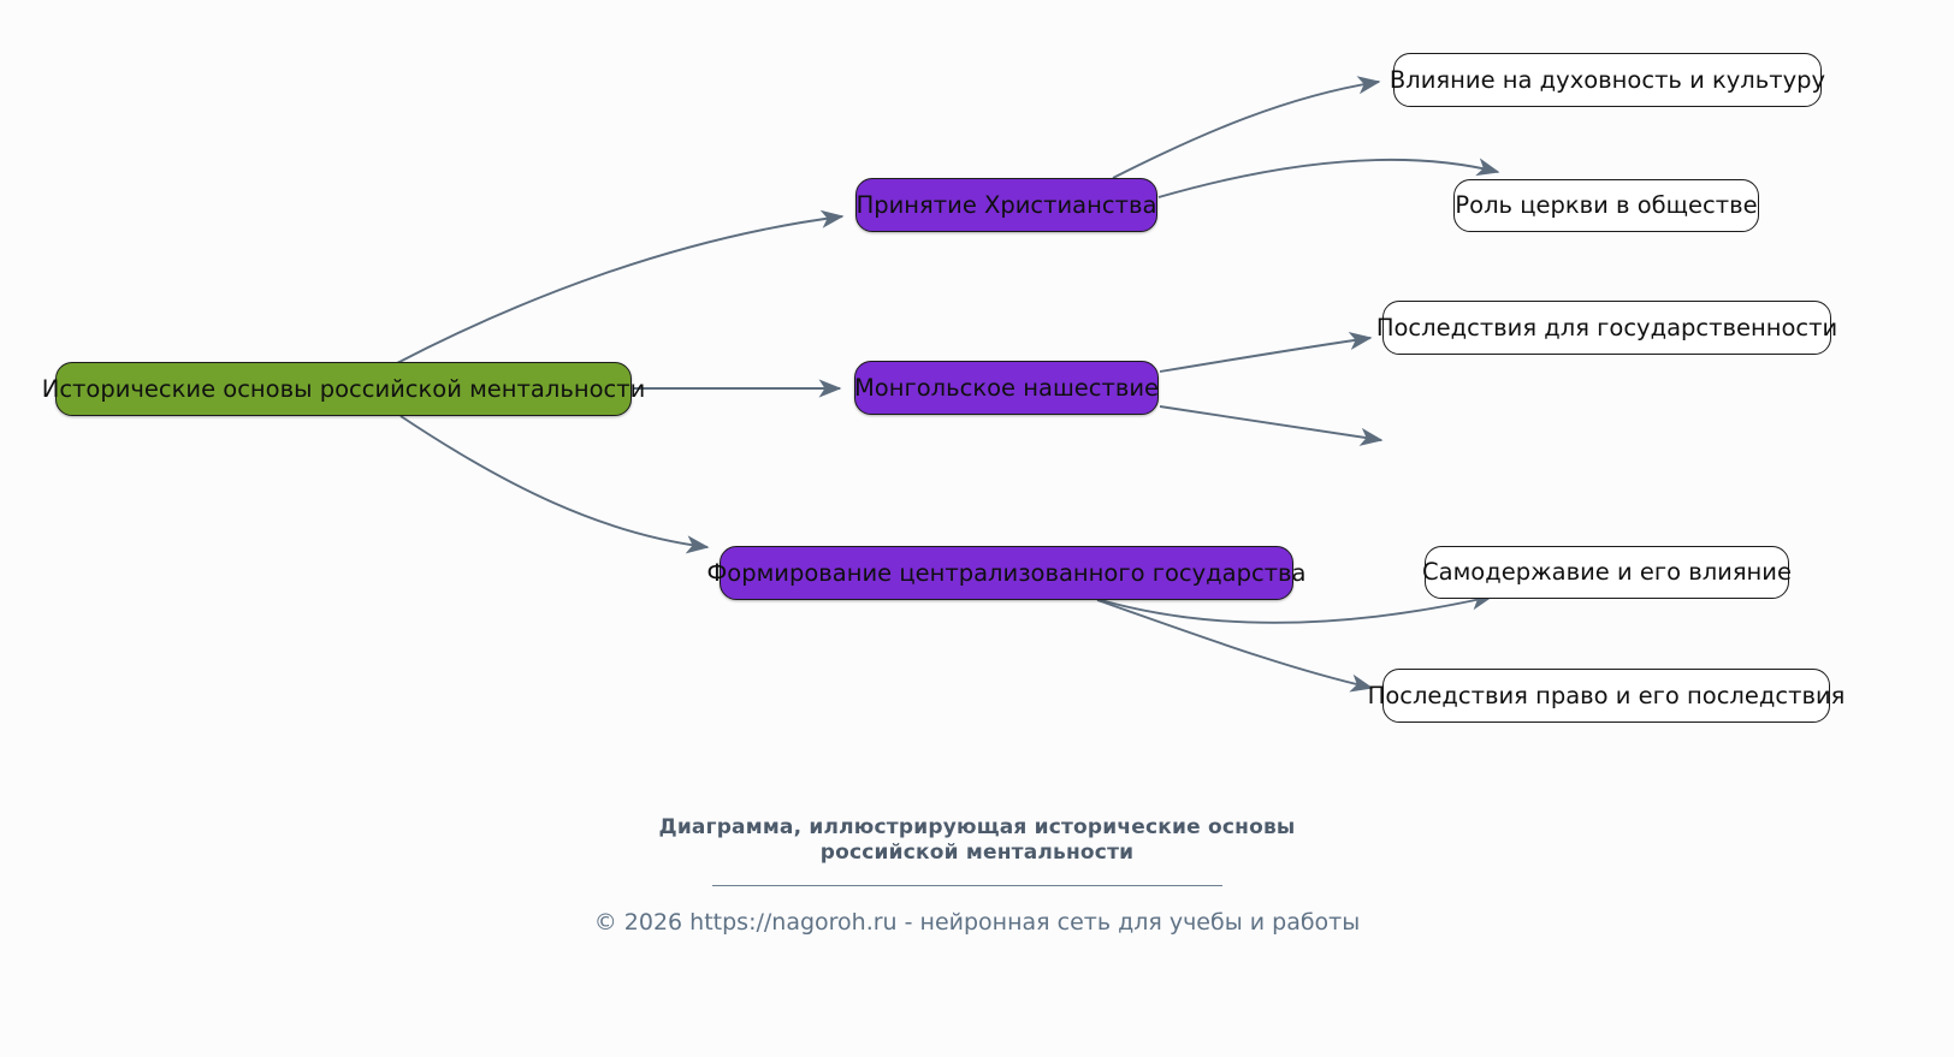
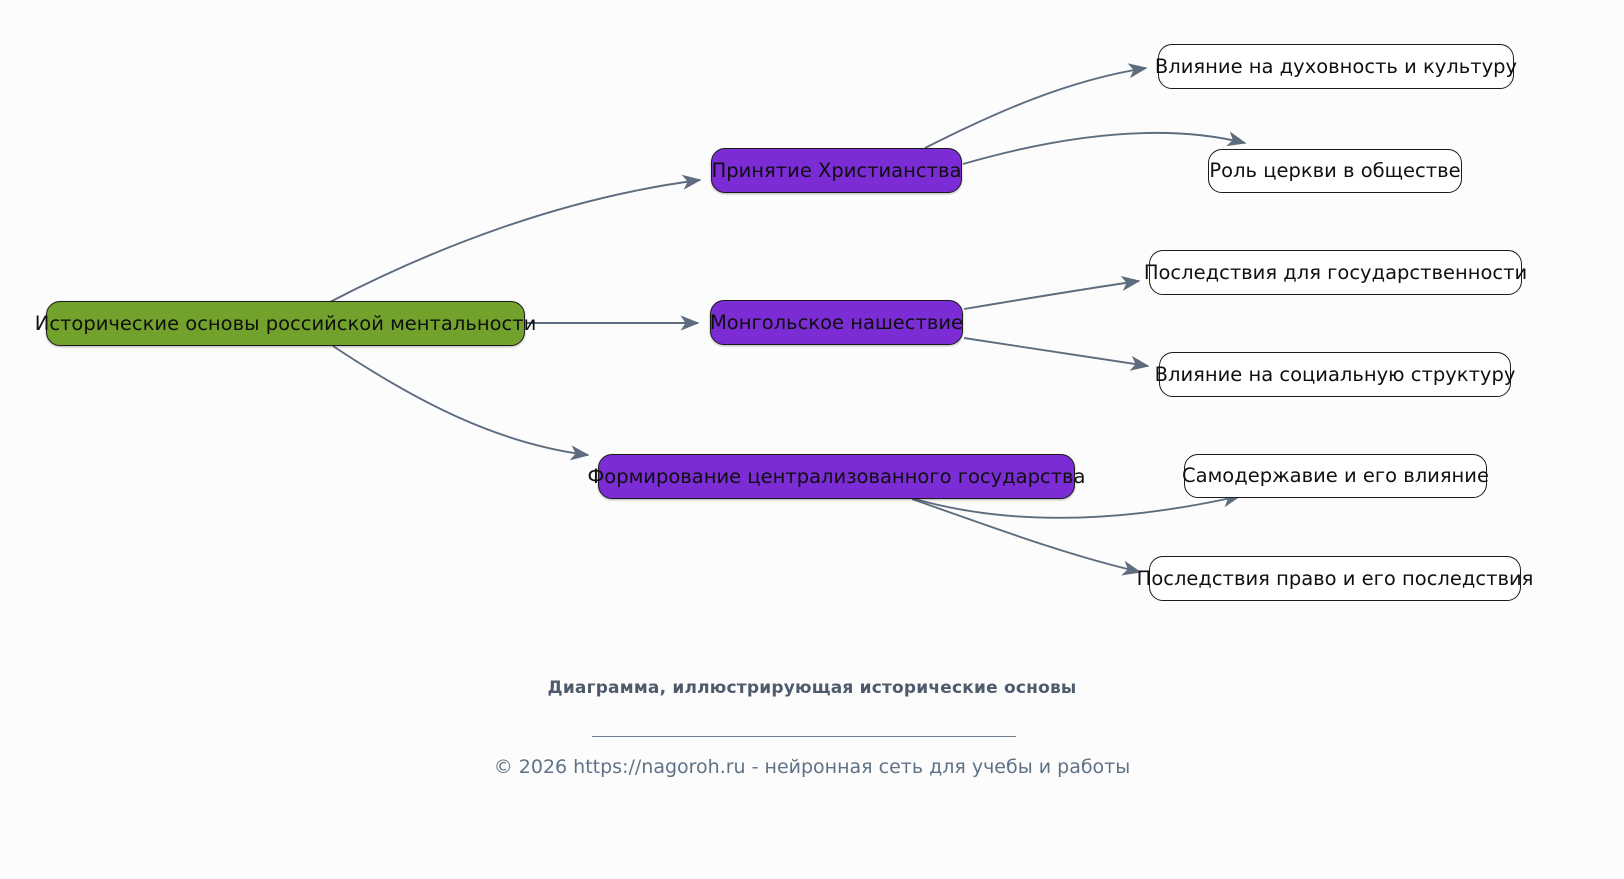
  Исторические основы российской ментальности
  Принятие Христианства
  Влияние на духовность и культуру
  Роль церкви в обществе
  Монгольское нашествие
  Последствия для государственности
+ Влияние на социальную структуру
  Формирование централизованного государства
  Самодержавие и его влияние
  Последствия право и его последствия
  Диаграмма, иллюстрирующая исторические основы
- российской ментальности
  © 2026 https://nagoroh.ru - нейронная сеть для учебы и работы
